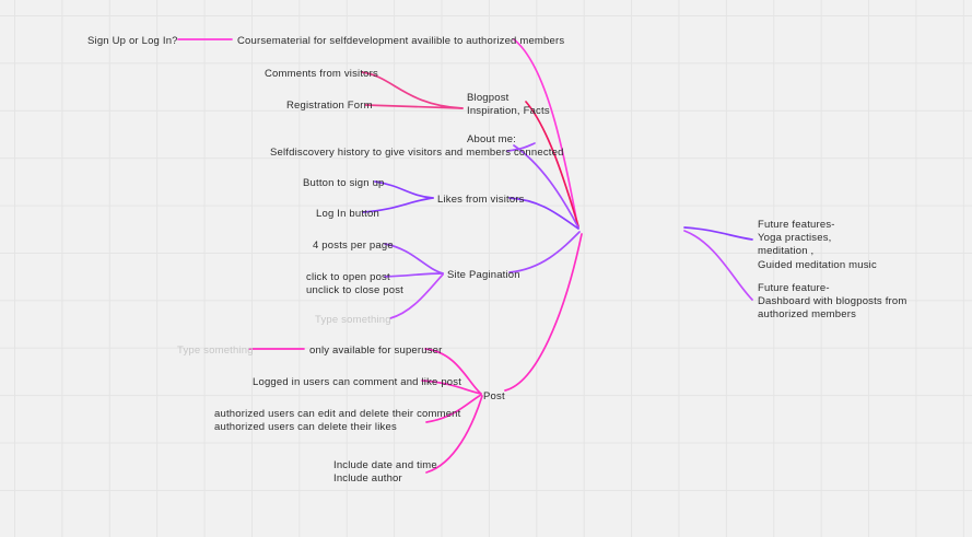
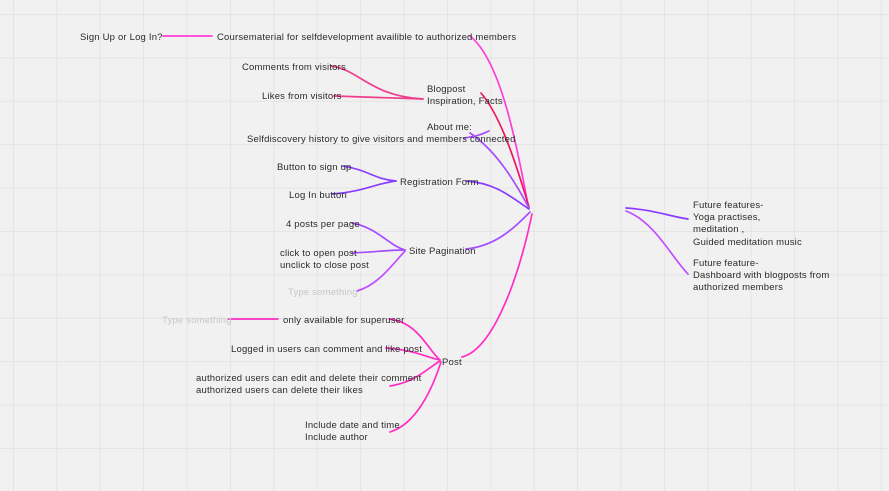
  Sign Up or Log In?
  Coursematerial for selfdevelopment availible to authorized members
  Comments from visitors
- Registration Form
+ Likes from visitors
  Blogpost
  Inspiration, Facts
  About me:
  Selfdiscovery history to give visitors and members connected
  Button to sign up
  Log In button
- Likes from visitors
+ Registration Form
  4 posts per page
  click to open post
  unclick to close post
  Site Pagination
  Type something
  Type something
  only available for superuser
  Logged in users can comment and like post
  authorized users can edit and delete their comment
  authorized users can delete their likes
  Post
  Include date and time
  Include author
  Future features-
  Yoga practises,
  meditation ,
  Guided meditation music
  Future feature-
  Dashboard with blogposts from
  authorized members
